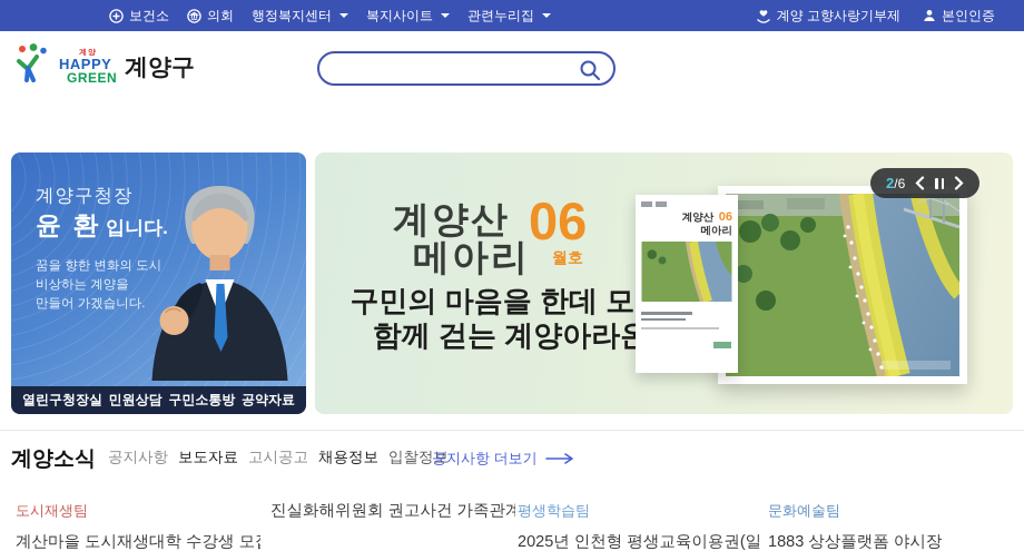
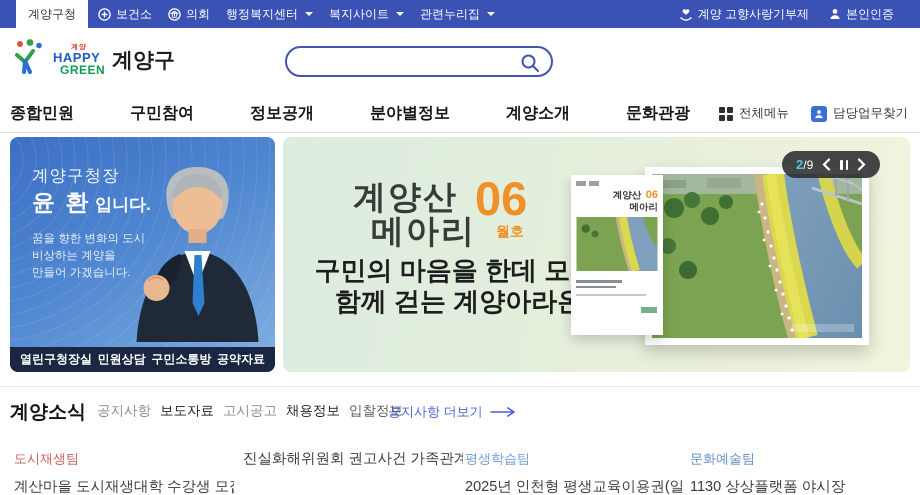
+ 계양구청
  보건소
  의회
  행정복지센터
  복지사이트
  관련누리집
  계양 고향사랑기부제
  본인인증
  HAPPY
  GREEN
  계양구
+ 종합민원
+ 구민참여
+ 정보공개
+ 분야별정보
+ 계양소개
+ 문화관광
+ 전체메뉴
+ 담당업무찾기
  계양구청장
  윤 환 입니다.
  꿈을 향한 변화의 도시
  비상하는 계양을
  만들어 가겠습니다.
  열린구청장실
  민원상담
  구민소통방
  공약자료
  계양산
  메아리
  06
  월호
  구민의 마음을 한데 모
  함께 걷는 계양아라
  계양산 06
  메아리
- 2/6
+ 2/9
  계양소식
  공지사항
  보도자료
  고시공고
  채용정보
  입찰정보
  공지사항 더보기
  도시재생팀
  계산마을 도시재생대학 수강생 모
  진실화해위원회 권고사건 가족관계
  평생학습팀
  2025년 인천형 평생교육이용권(일
  문화예술팀
- 1883 상상플랫폼 야시장
+ 1130 상상플랫폼 야시장
